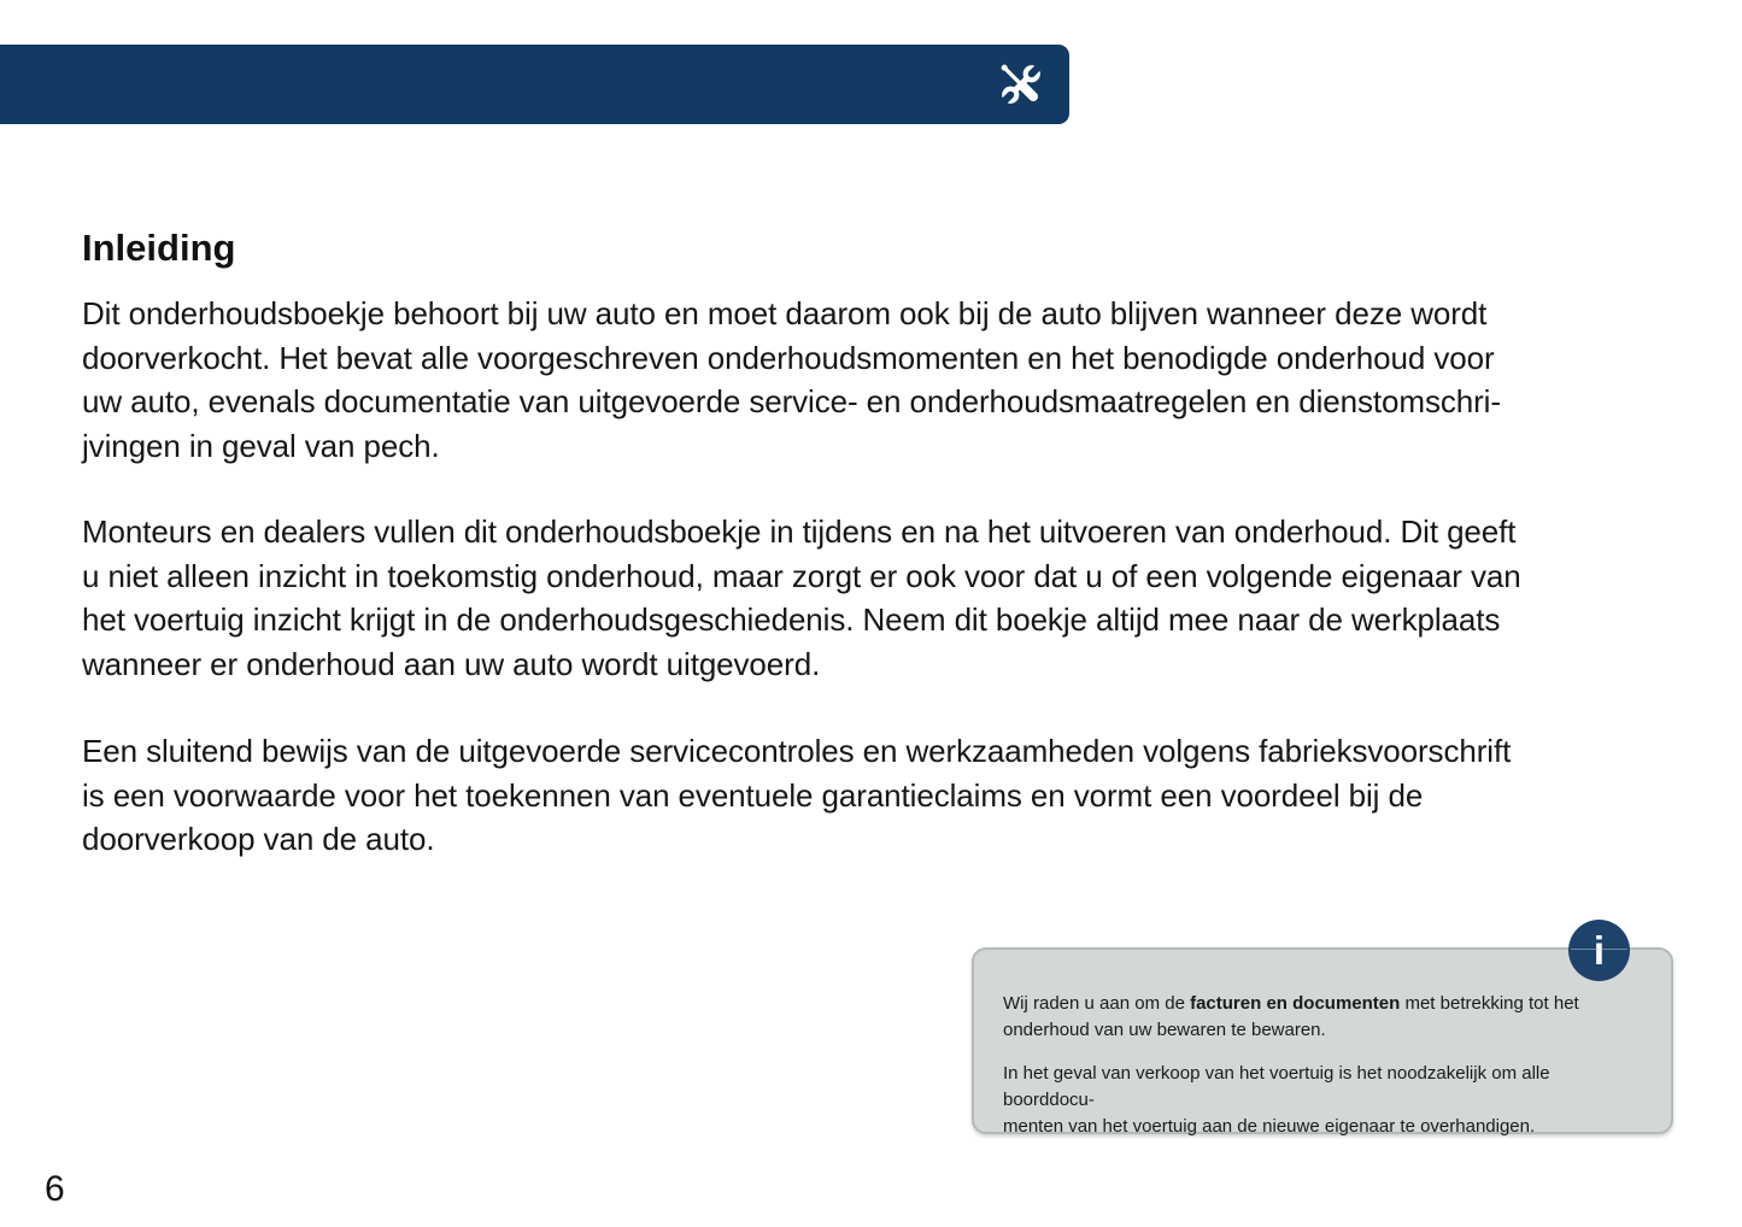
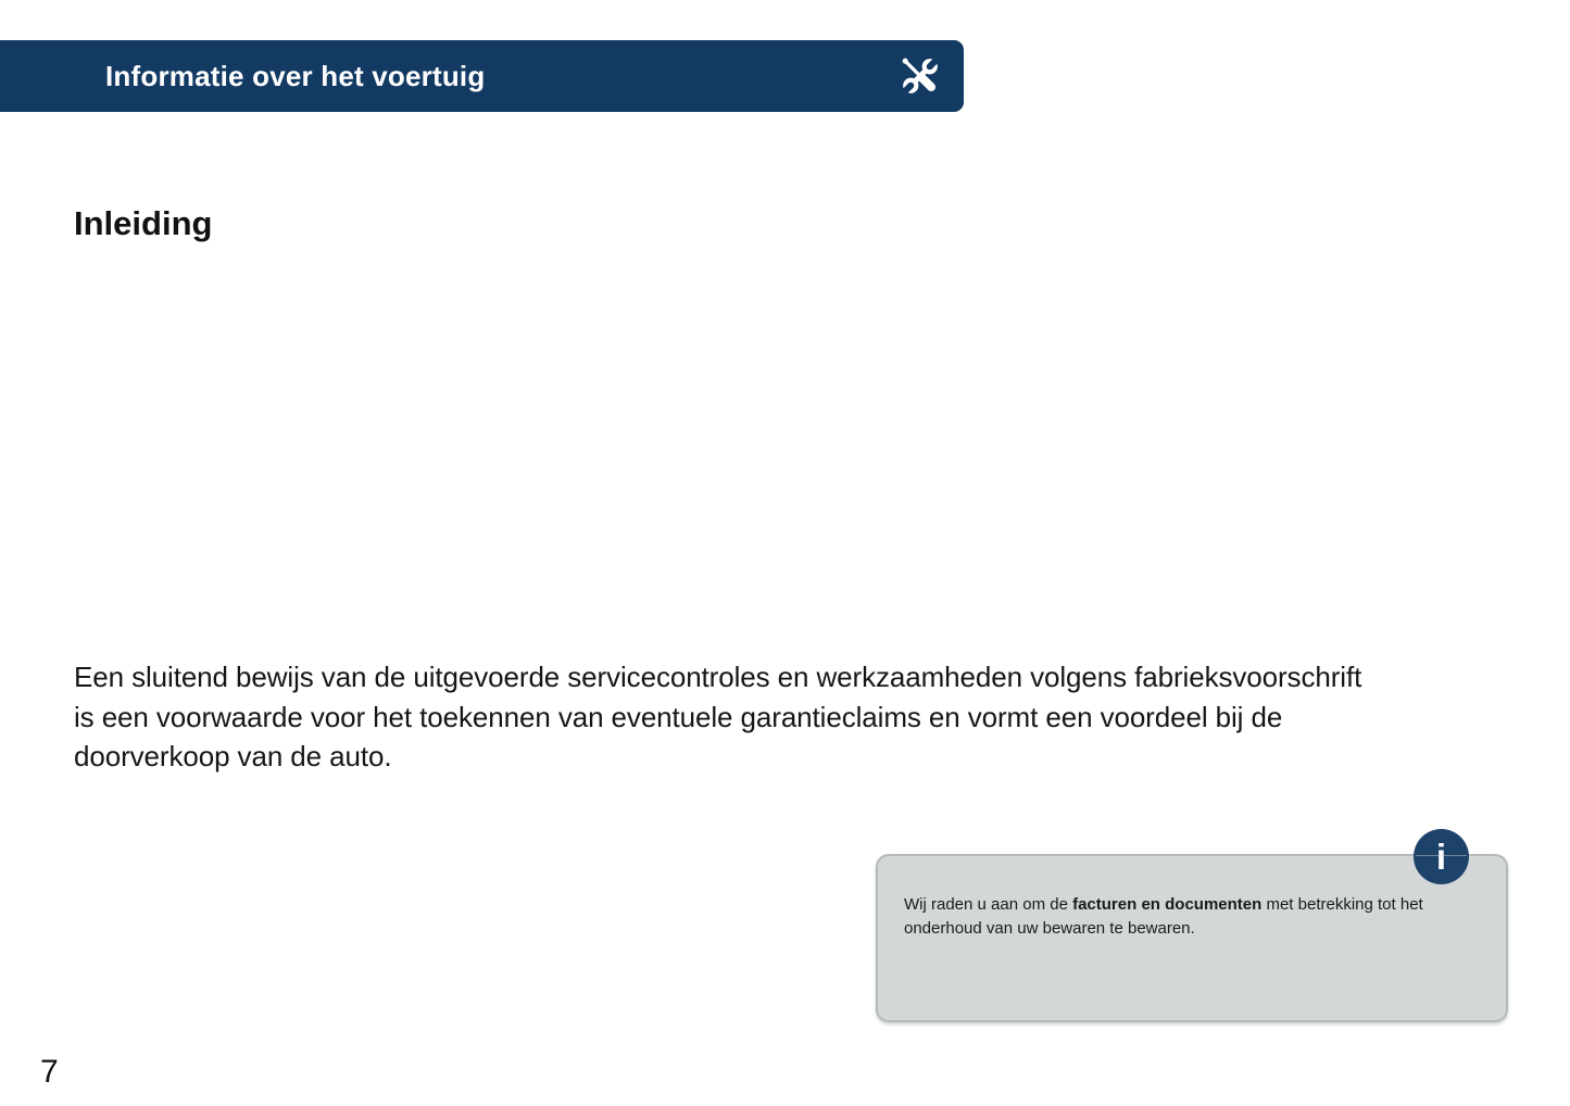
+ Informatie over het voertuig
  Inleiding
- Dit onderhoudsboekje behoort bij uw auto en moet daarom ook bij de auto blijven wanneer deze wordt
- doorverkocht. Het bevat alle voorgeschreven onderhoudsmomenten en het benodigde onderhoud voor
- uw auto, evenals documentatie van uitgevoerde service- en onderhoudsmaatregelen en dienstomschri-
- jvingen in geval van pech.
- Monteurs en dealers vullen dit onderhoudsboekje in tijdens en na het uitvoeren van onderhoud. Dit geeft
- u niet alleen inzicht in toekomstig onderhoud, maar zorgt er ook voor dat u of een volgende eigenaar van
- het voertuig inzicht krijgt in de onderhoudsgeschiedenis. Neem dit boekje altijd mee naar de werkplaats
- wanneer er onderhoud aan uw auto wordt uitgevoerd.
  Een sluitend bewijs van de uitgevoerde servicecontroles en werkzaamheden volgens fabrieksvoorschrift
  is een voorwaarde voor het toekennen van eventuele garantieclaims en vormt een voordeel bij de
  doorverkoop van de auto.
  i
  Wij raden u aan om de facturen en documenten met betrekking tot het onderhoud van uw bewaren te bewaren.
- In het geval van verkoop van het voertuig is het noodzakelijk om alle boorddocu-
- menten van het voertuig aan de nieuwe eigenaar te overhandigen.
- 6
+ 7
